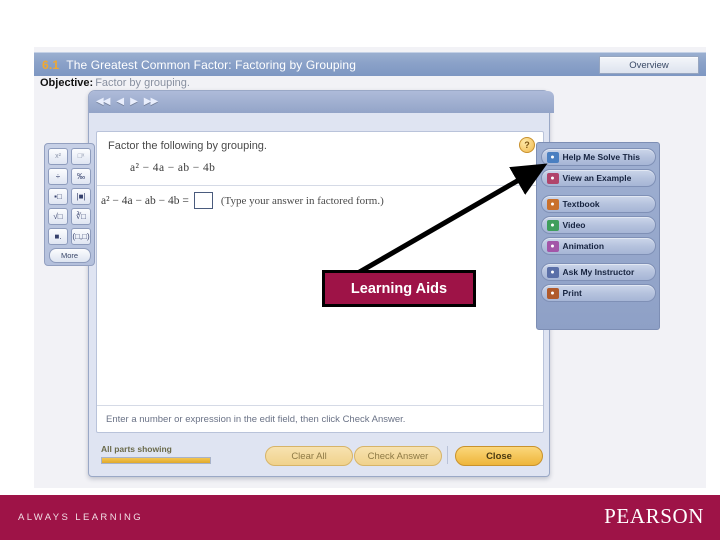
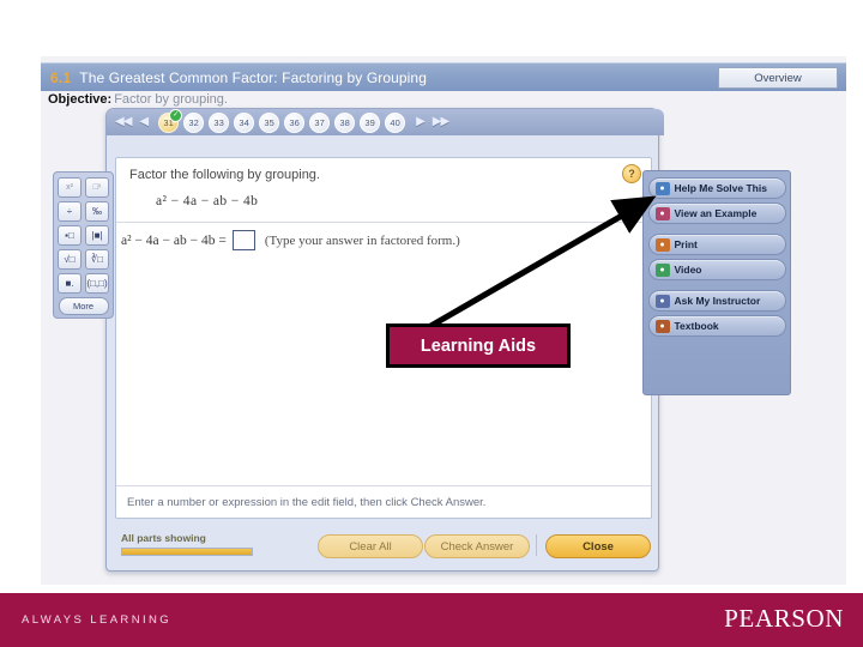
  6.1
  The Greatest Common Factor: Factoring by Grouping
  Overview
  Objective: Factor by grouping.
  ◀◀
  ◀
+ 31
+ 32
+ 33
+ 34
+ 35
+ 36
+ 37
+ 38
+ 39
+ 40
  ▶
  ▶▶
  Factor the following by grouping.
  a² − 4a − ab − 4b
  a² − 4a − ab − 4b =
  (Type your answer in factored form.)
  Enter a number or expression in the edit field, then click Check Answer.
  ?
  All parts showing
  Clear All
  Check Answer
  Close
  ÷
  ‰
  ▪□
  |■|
  √□
  ∛□
  ■.
  (□,□)
  More
  Help Me Solve This
  View an Example
- Textbook
+ Print
  Video
- Animation
  Ask My Instructor
- Print
+ Textbook
  Learning Aids
  ALWAYS LEARNING
  PEARSON
